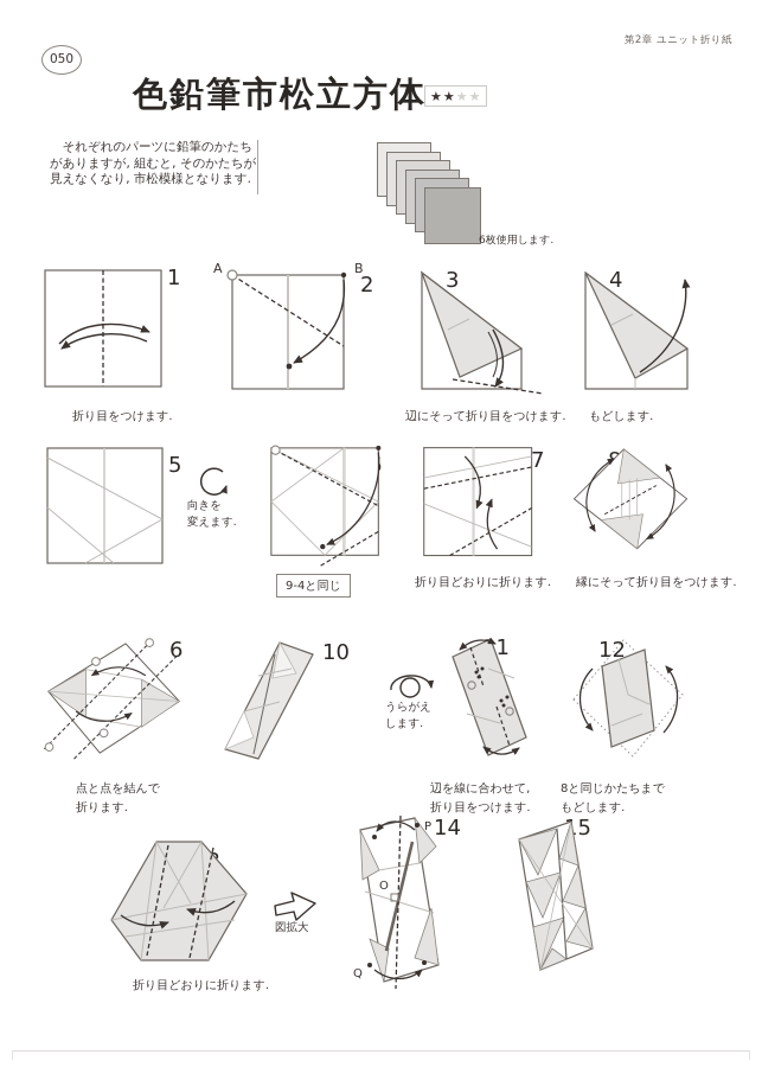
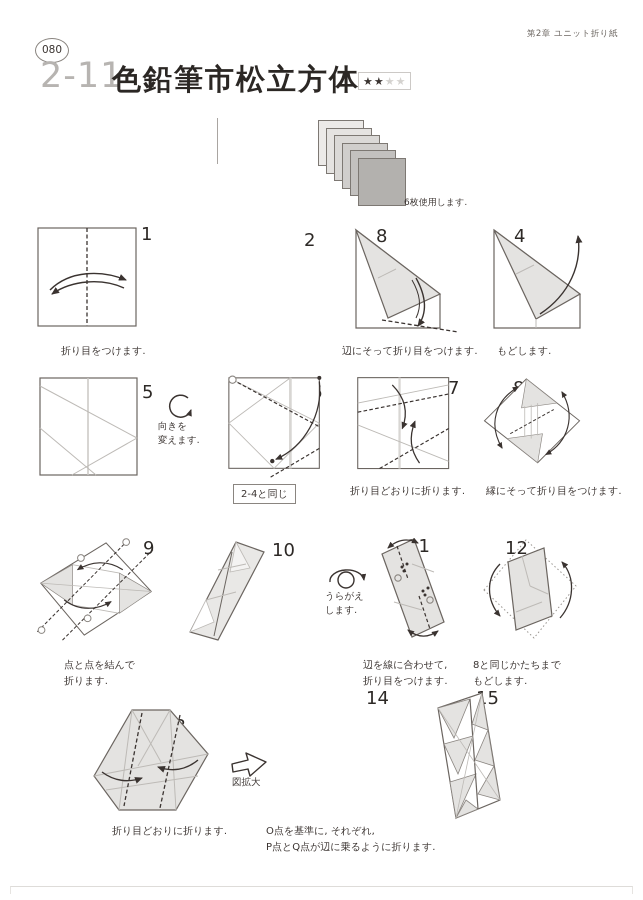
- 050
+ 080
  第2章 ユニット折り紙
+ 2-11
  色鉛筆市松立方体
  ★
  ★
  ★
  ★
- それぞれのパーツに鉛筆のかたち
- がありますが, 組むと, そのかたちが
- 見えなくなり, 市松模様となります.
  6枚使用します.
  1
  2
- 3
+ 8
  4
  5
  7
- 6
+ 9
  10
  12
  14
  折り目をつけます.
  辺にそって折り目をつけます.
  もどします.
  折り目どおりに折ります.
  縁にそって折り目をつけます.
  点と点を結んで
  折ります.
  辺を線に合わせて,
  折り目をつけます.
  8と同じかたちまで
  もどします.
  折り目どおりに折ります.
+ O点を基準に, それぞれ,
+ P点とQ点が辺に乗るように折ります.
  向きを
  変えます.
- 9-4と同じ
+ 2-4と同じ
  うらがえ
  します.
  図拡大
- A
- B
- P
- O
- Q
